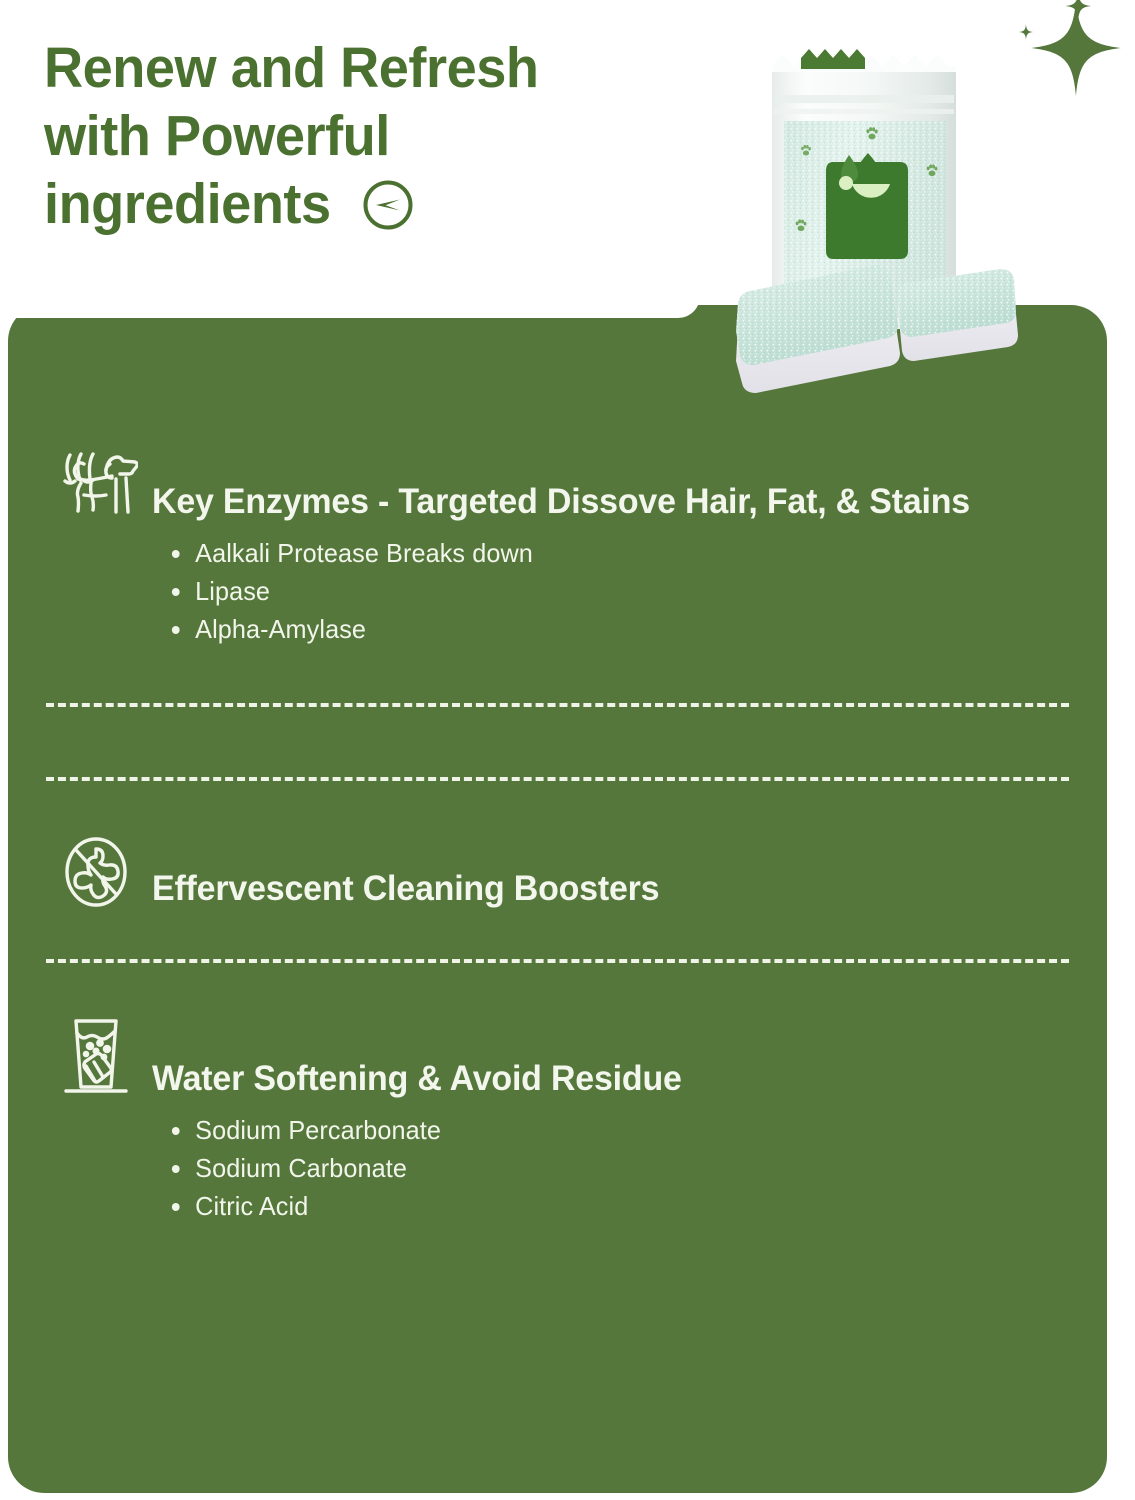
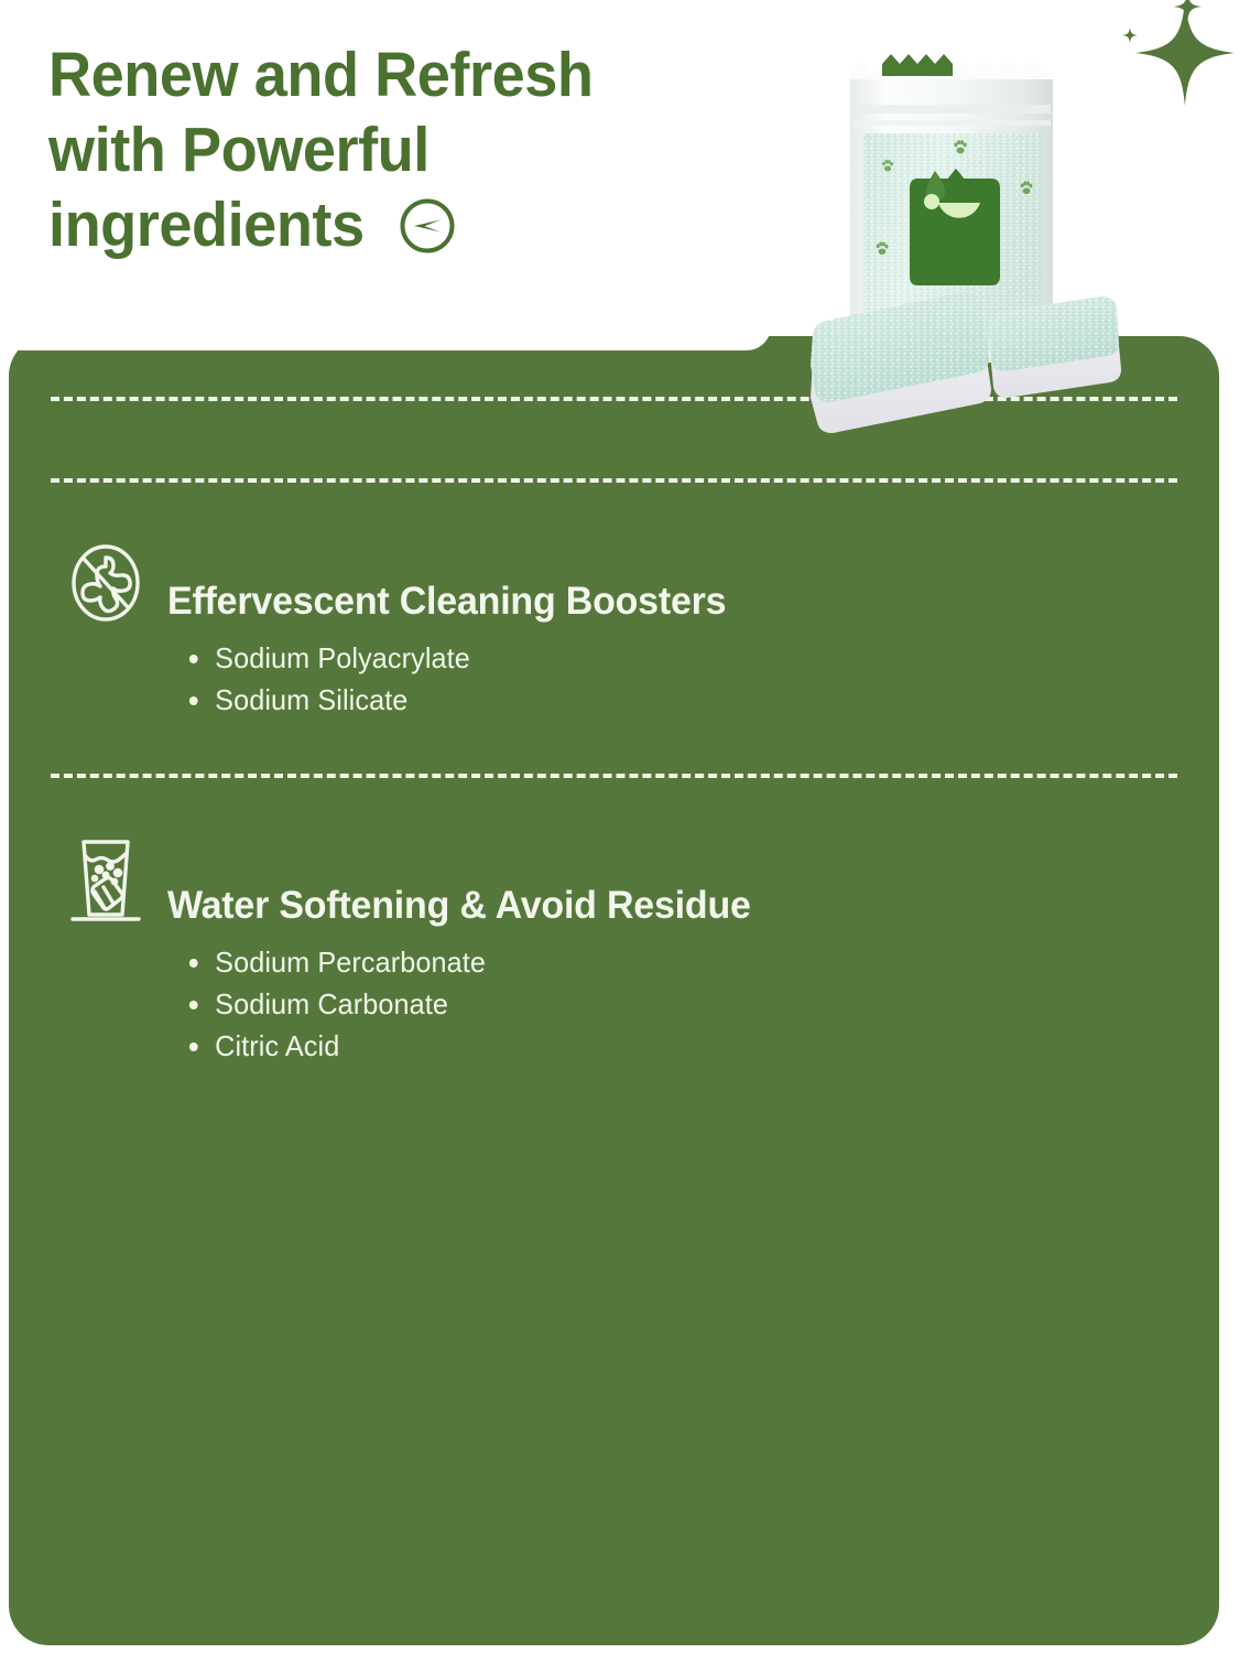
  Renew and Refresh
  with Powerful
  ingredients
- Key Enzymes - Targeted Dissove Hair, Fat, & Stains
- Aalkali Protease Breaks down
- Lipase
- Alpha-Amylase
  Effervescent Cleaning Boosters
+ Sodium Polyacrylate
+ Sodium Silicate
  Water Softening & Avoid Residue
  Sodium Percarbonate
  Sodium Carbonate
  Citric Acid
